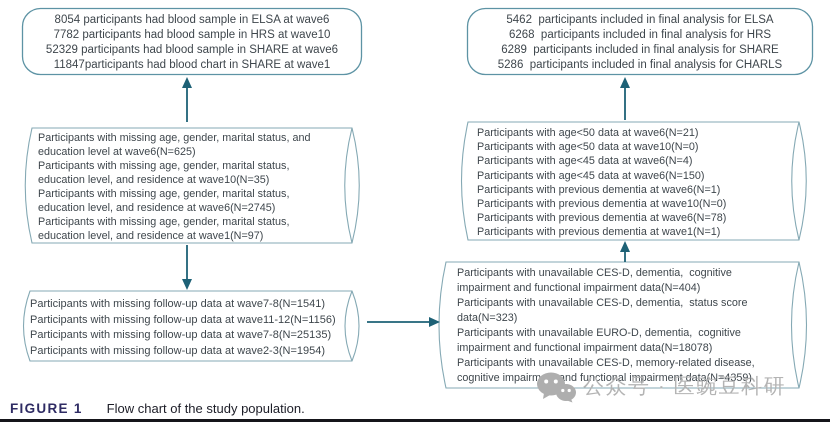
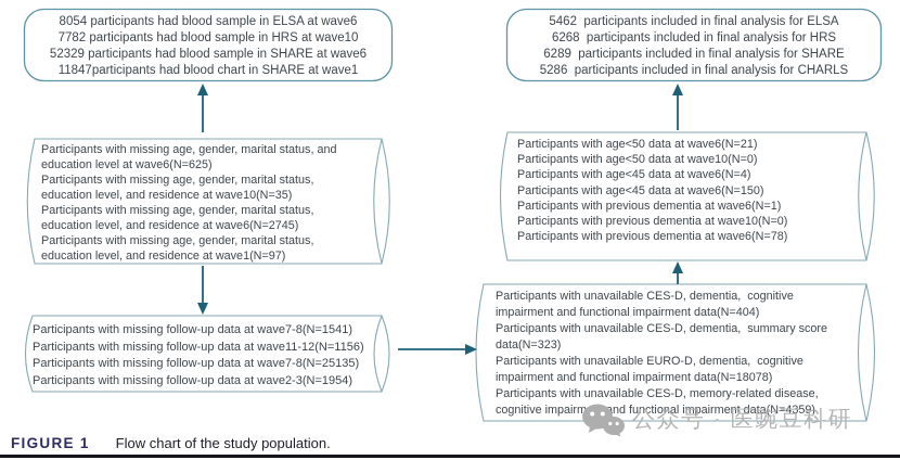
  8054 participants had blood sample in ELSA at wave6
  7782 participants had blood sample in HRS at wave10
  52329 participants had blood sample in SHARE at wave6
  11847participants had blood chart in SHARE at wave1
  5462 participants included in final analysis for ELSA
  6268 participants included in final analysis for HRS
  6289 participants included in final analysis for SHARE
  5286 participants included in final analysis for CHARLS
  Participants with missing age, gender, marital status, and
  education level at wave6(N=625)
  Participants with missing age, gender, marital status,
  education level, and residence at wave10(N=35)
  Participants with missing age, gender, marital status,
  education level, and residence at wave6(N=2745)
  Participants with missing age, gender, marital status,
  education level, and residence at wave1(N=97)
  Participants with missing follow-up data at wave7-8(N=1541)
  Participants with missing follow-up data at wave11-12(N=1156)
  Participants with missing follow-up data at wave7-8(N=25135)
  Participants with missing follow-up data at wave2-3(N=1954)
  Participants with age<50 data at wave6(N=21)
  Participants with age<50 data at wave10(N=0)
  Participants with age<45 data at wave6(N=4)
  Participants with age<45 data at wave6(N=150)
  Participants with previous dementia at wave6(N=1)
  Participants with previous dementia at wave10(N=0)
  Participants with previous dementia at wave6(N=78)
- Participants with previous dementia at wave1(N=1)
  Participants with unavailable CES-D, dementia, cognitive
  impairment and functional impairment data(N=404)
- Participants with unavailable CES-D, dementia, status score
+ Participants with unavailable CES-D, dementia, summary score
  data(N=323)
  Participants with unavailable EURO-D, dementia, cognitive
  impairment and functional impairment data(N=18078)
  Participants with unavailable CES-D, memory-related disease,
  cognitive impairmnd functional impairment data(N=4359)
  公众号 · 医豌豆科研
  FIGURE 1 Flow chart of the study population.
